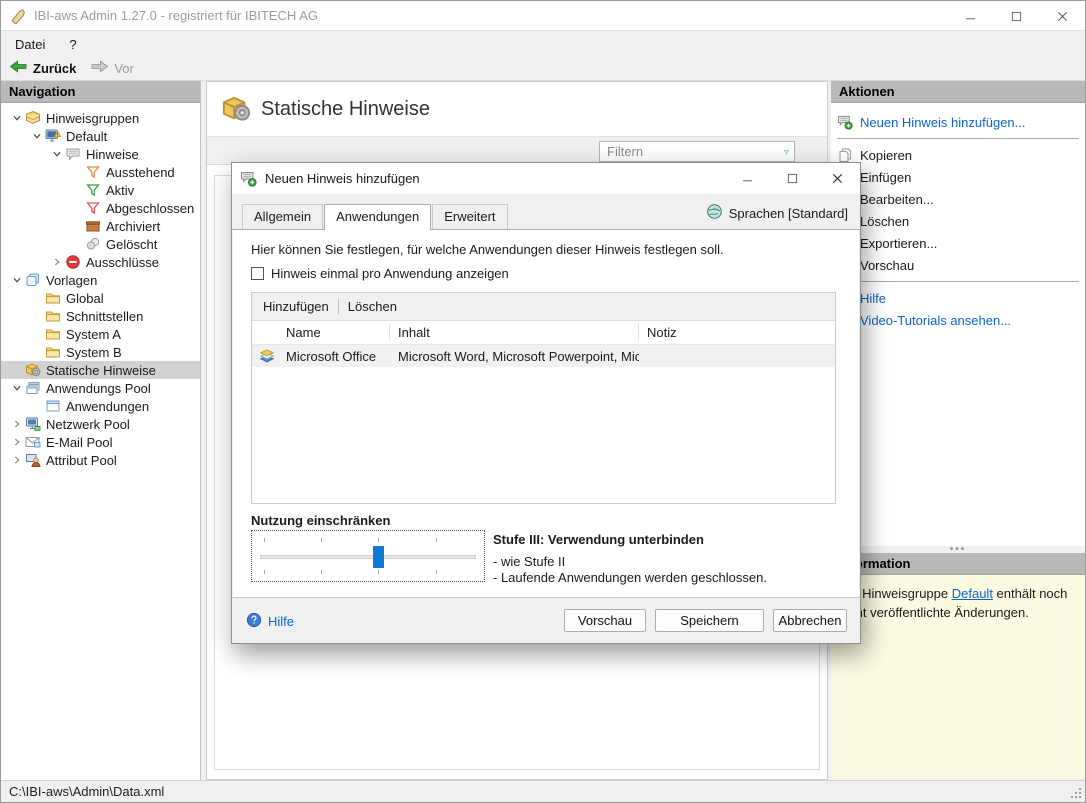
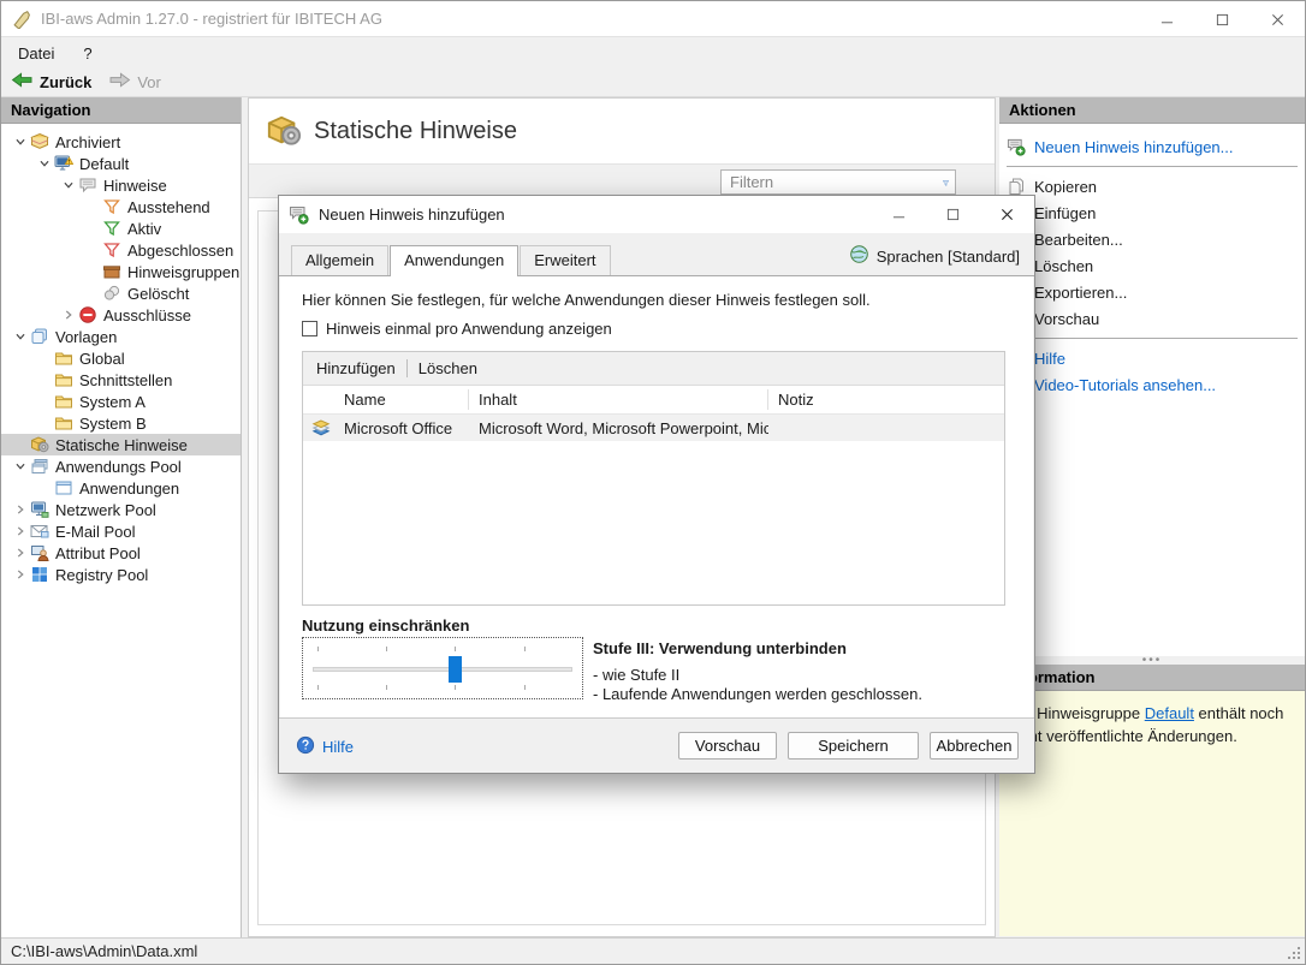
  IBI-aws Admin 1.27.0 - registriert für IBITECH AG
  Datei
  ?
  Zurück
  Vor
  Navigation
- Hinweisgruppen
+ Archiviert
  Default
  Hinweise
  Ausstehend
  Aktiv
  Abgeschlossen
- Archiviert
+ Hinweisgruppen
  Gelöscht
  Ausschlüsse
  Vorlagen
  Global
  Schnittstellen
  System A
  System B
  Statische Hinweise
  Anwendungs Pool
  Anwendungen
  Netzwerk Pool
  E-Mail Pool
  Attribut Pool
+ Registry Pool
  Statische Hinweise
  Filtern
  Aktionen
  Neuen Hinweis hinzufügen...
  Kopieren
  Einfügen
  Bearbeiten...
  Löschen
  Exportieren...
  Vorschau
  Hilfe
  Video-Tutorials ansehen...
  •••
  Hinweisgruppe Default enthält noch t veröffentlichte Änderungen.
  C:\IBI-aws\Admin\Data.xml
  Neuen Hinweis hinzufügen
  Allgemein
  Anwendungen
  Erweitert
  Sprachen [Standard]
  Hier können Sie festlegen, für welche Anwendungen dieser Hinweis festlegen soll.
  Hinweis einmal pro Anwendung anzeigen
  Hinzufügen
  Löschen
  Name
  Inhalt
  Notiz
  Microsoft Office
  Microsoft Word, Microsoft Powerpoint, Mic
  Nutzung einschränken
  Stufe III: Verwendung unterbinden
  - wie Stufe II
  - Laufende Anwendungen werden geschlossen.
  Hilfe
  Vorschau
  Speichern
  Abbrechen
